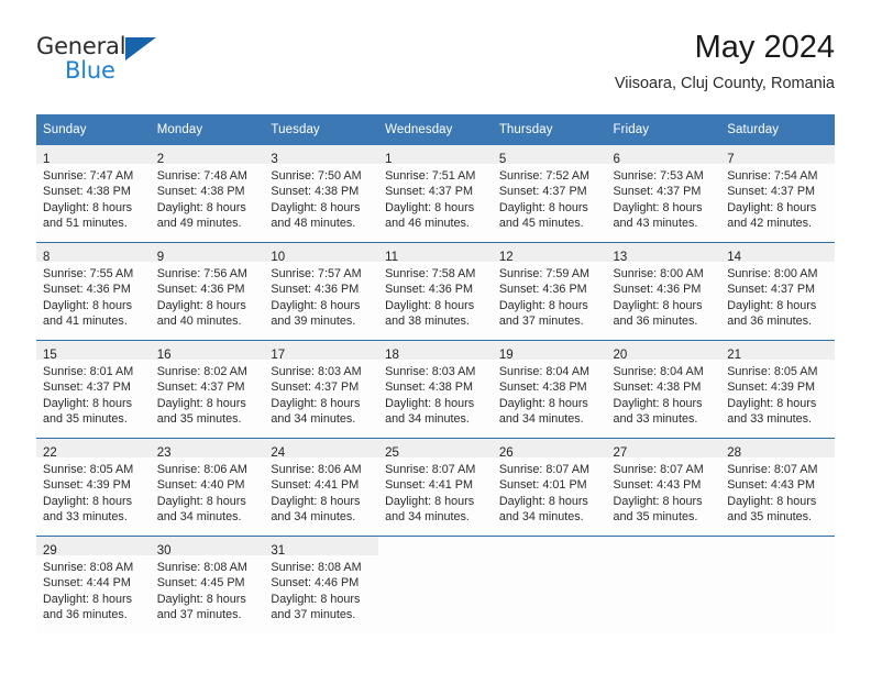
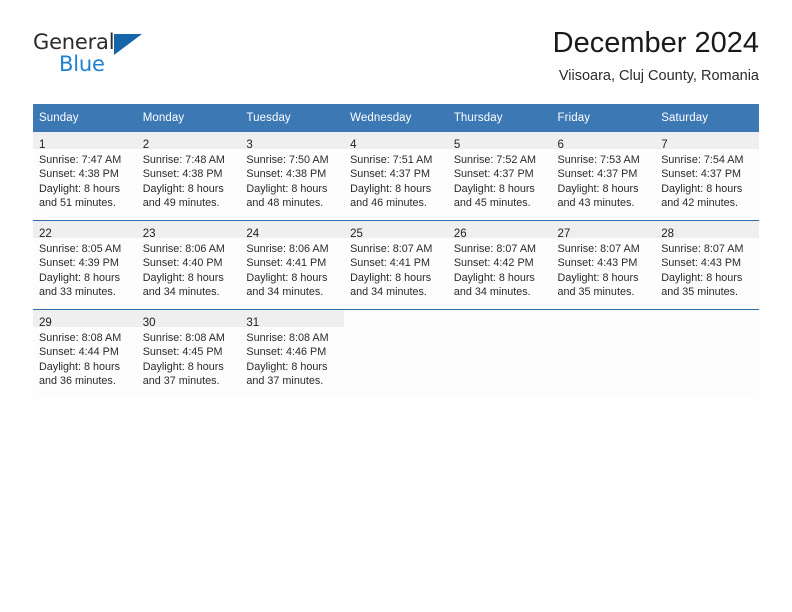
  General
  Blue
- May 2024
+ December 2024
  Viisoara, Cluj County, Romania
  Sunday	Monday	Tuesday	Wednesday	Thursday	Friday	Saturday
- 1Sunrise: 7:47 AMSunset: 4:38 PMDaylight: 8 hoursand 51 minutes.	2Sunrise: 7:48 AMSunset: 4:38 PMDaylight: 8 hoursand 49 minutes.	3Sunrise: 7:50 AMSunset: 4:38 PMDaylight: 8 hoursand 48 minutes.	1Sunrise: 7:51 AMSunset: 4:37 PMDaylight: 8 hoursand 46 minutes.	5Sunrise: 7:52 AMSunset: 4:37 PMDaylight: 8 hoursand 45 minutes.	6Sunrise: 7:53 AMSunset: 4:37 PMDaylight: 8 hoursand 43 minutes.	7Sunrise: 7:54 AMSunset: 4:37 PMDaylight: 8 hoursand 42 minutes.
+ 1Sunrise: 7:47 AMSunset: 4:38 PMDaylight: 8 hoursand 51 minutes.	2Sunrise: 7:48 AMSunset: 4:38 PMDaylight: 8 hoursand 49 minutes.	3Sunrise: 7:50 AMSunset: 4:38 PMDaylight: 8 hoursand 48 minutes.	4Sunrise: 7:51 AMSunset: 4:37 PMDaylight: 8 hoursand 46 minutes.	5Sunrise: 7:52 AMSunset: 4:37 PMDaylight: 8 hoursand 45 minutes.	6Sunrise: 7:53 AMSunset: 4:37 PMDaylight: 8 hoursand 43 minutes.	7Sunrise: 7:54 AMSunset: 4:37 PMDaylight: 8 hoursand 42 minutes.
- 8Sunrise: 7:55 AMSunset: 4:36 PMDaylight: 8 hoursand 41 minutes.	9Sunrise: 7:56 AMSunset: 4:36 PMDaylight: 8 hoursand 40 minutes.	10Sunrise: 7:57 AMSunset: 4:36 PMDaylight: 8 hoursand 39 minutes.	11Sunrise: 7:58 AMSunset: 4:36 PMDaylight: 8 hoursand 38 minutes.	12Sunrise: 7:59 AMSunset: 4:36 PMDaylight: 8 hoursand 37 minutes.	13Sunrise: 8:00 AMSunset: 4:36 PMDaylight: 8 hoursand 36 minutes.	14Sunrise: 8:00 AMSunset: 4:37 PMDaylight: 8 hoursand 36 minutes.
- 15Sunrise: 8:01 AMSunset: 4:37 PMDaylight: 8 hoursand 35 minutes.	16Sunrise: 8:02 AMSunset: 4:37 PMDaylight: 8 hoursand 35 minutes.	17Sunrise: 8:03 AMSunset: 4:37 PMDaylight: 8 hoursand 34 minutes.	18Sunrise: 8:03 AMSunset: 4:38 PMDaylight: 8 hoursand 34 minutes.	19Sunrise: 8:04 AMSunset: 4:38 PMDaylight: 8 hoursand 34 minutes.	20Sunrise: 8:04 AMSunset: 4:38 PMDaylight: 8 hoursand 33 minutes.	21Sunrise: 8:05 AMSunset: 4:39 PMDaylight: 8 hoursand 33 minutes.
- 22Sunrise: 8:05 AMSunset: 4:39 PMDaylight: 8 hoursand 33 minutes.	23Sunrise: 8:06 AMSunset: 4:40 PMDaylight: 8 hoursand 34 minutes.	24Sunrise: 8:06 AMSunset: 4:41 PMDaylight: 8 hoursand 34 minutes.	25Sunrise: 8:07 AMSunset: 4:41 PMDaylight: 8 hoursand 34 minutes.	26Sunrise: 8:07 AMSunset: 4:01 PMDaylight: 8 hoursand 34 minutes.	27Sunrise: 8:07 AMSunset: 4:43 PMDaylight: 8 hoursand 35 minutes.	28Sunrise: 8:07 AMSunset: 4:43 PMDaylight: 8 hoursand 35 minutes.
+ 22Sunrise: 8:05 AMSunset: 4:39 PMDaylight: 8 hoursand 33 minutes.	23Sunrise: 8:06 AMSunset: 4:40 PMDaylight: 8 hoursand 34 minutes.	24Sunrise: 8:06 AMSunset: 4:41 PMDaylight: 8 hoursand 34 minutes.	25Sunrise: 8:07 AMSunset: 4:41 PMDaylight: 8 hoursand 34 minutes.	26Sunrise: 8:07 AMSunset: 4:42 PMDaylight: 8 hoursand 34 minutes.	27Sunrise: 8:07 AMSunset: 4:43 PMDaylight: 8 hoursand 35 minutes.	28Sunrise: 8:07 AMSunset: 4:43 PMDaylight: 8 hoursand 35 minutes.
  29Sunrise: 8:08 AMSunset: 4:44 PMDaylight: 8 hoursand 36 minutes.	30Sunrise: 8:08 AMSunset: 4:45 PMDaylight: 8 hoursand 37 minutes.	31Sunrise: 8:08 AMSunset: 4:46 PMDaylight: 8 hoursand 37 minutes.
